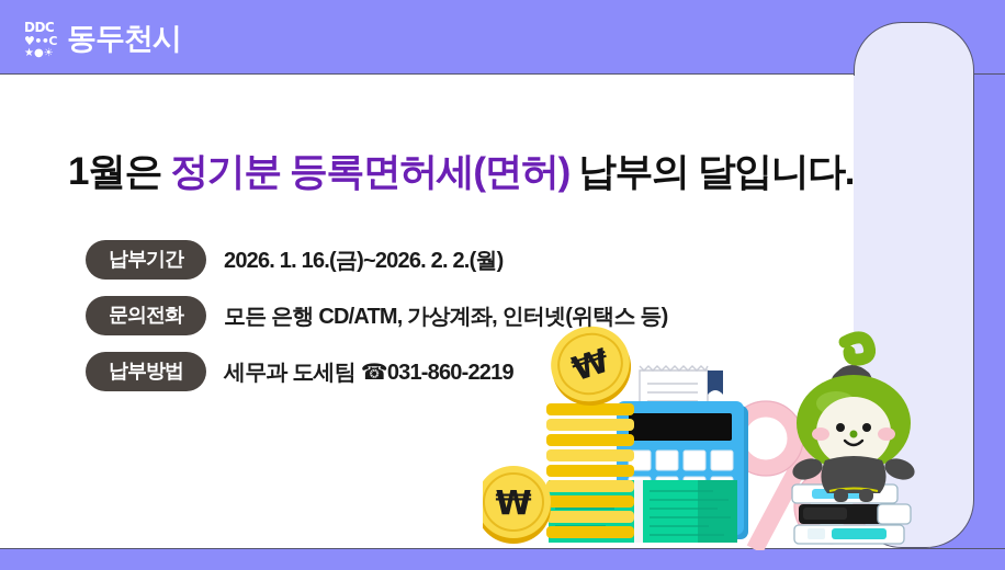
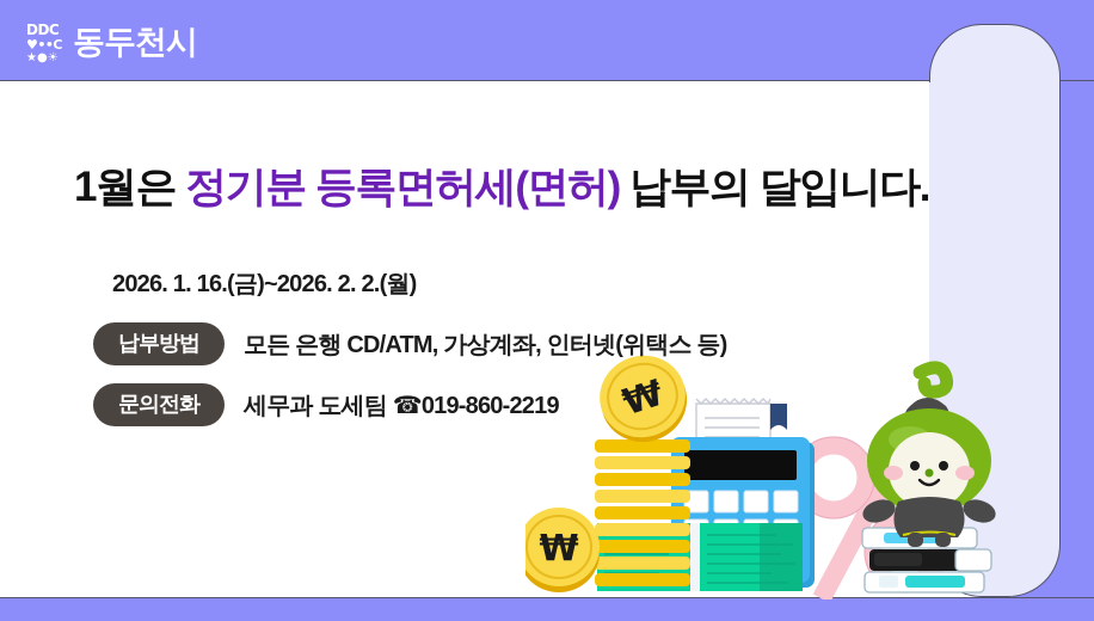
  DDC
  ♥••C
  ★●☀
  동두천시
  1월은 정기분 등록면허세(면허) 납부의 달입니다.
- 납부기간
  2026. 1. 16.(금)~2026. 2. 2.(월)
- 문의전화
+ 납부방법
  모든 은행 CD/ATM, 가상계좌, 인터넷(위택스 등)
- 납부방법
+ 문의전화
- 세무과 도세팀 ☎031-860-2219
+ 세무과 도세팀 ☎019-860-2219
  ₩
